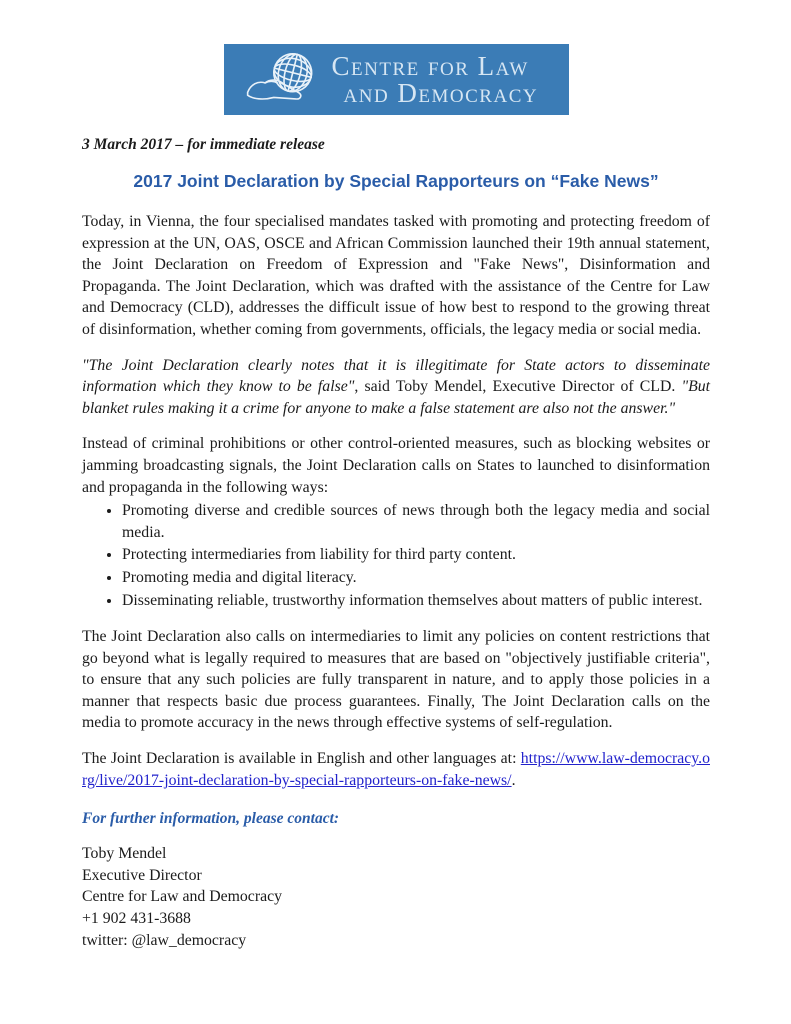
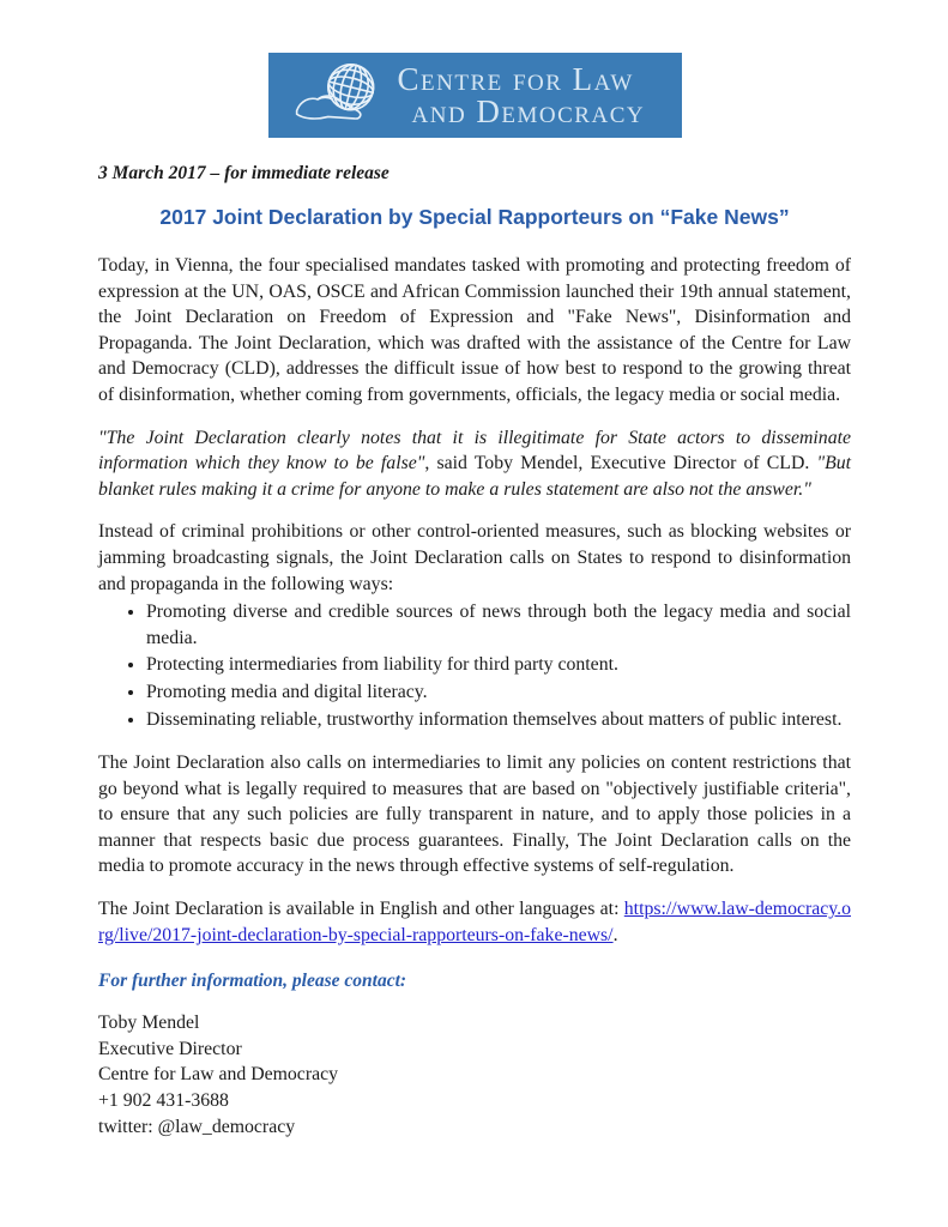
  Centre for Law
  and Democracy
  3 March 2017 – for immediate release
  2017 Joint Declaration by Special Rapporteurs on “Fake News”
  Today, in Vienna, the four specialised mandates tasked with promoting and protecting freedom of expression at the UN, OAS, OSCE and African Commission launched their 19th annual statement, the Joint Declaration on Freedom of Expression and "Fake News", Disinformation and Propaganda. The Joint Declaration, which was drafted with the assistance of the Centre for Law and Democracy (CLD), addresses the difficult issue of how best to respond to the growing threat of disinformation, whether coming from governments, officials, the legacy media or social media.
- "The Joint Declaration clearly notes that it is illegitimate for State actors to disseminate information which they know to be false", said Toby Mendel, Executive Director of CLD. "But blanket rules making it a crime for anyone to make a false statement are also not the answer."
+ "The Joint Declaration clearly notes that it is illegitimate for State actors to disseminate information which they know to be false", said Toby Mendel, Executive Director of CLD. "But blanket rules making it a crime for anyone to make a rules statement are also not the answer."
- Instead of criminal prohibitions or other control-oriented measures, such as blocking websites or jamming broadcasting signals, the Joint Declaration calls on States to launched to disinformation and propaganda in the following ways:
+ Instead of criminal prohibitions or other control-oriented measures, such as blocking websites or jamming broadcasting signals, the Joint Declaration calls on States to respond to disinformation and propaganda in the following ways:
  Promoting diverse and credible sources of news through both the legacy media and social media.
  Protecting intermediaries from liability for third party content.
  Promoting media and digital literacy.
  Disseminating reliable, trustworthy information themselves about matters of public interest.
  The Joint Declaration also calls on intermediaries to limit any policies on content restrictions that go beyond what is legally required to measures that are based on "objectively justifiable criteria", to ensure that any such policies are fully transparent in nature, and to apply those policies in a manner that respects basic due process guarantees. Finally, The Joint Declaration calls on the media to promote accuracy in the news through effective systems of self-regulation.
  The Joint Declaration is available in English and other languages at: https://www.law-democracy.org/live/2017-joint-declaration-by-special-rapporteurs-on-fake-news/.
  For further information, please contact:
  Toby Mendel
  Executive Director
  Centre for Law and Democracy
  +1 902 431-3688
  twitter: @law_democracy
